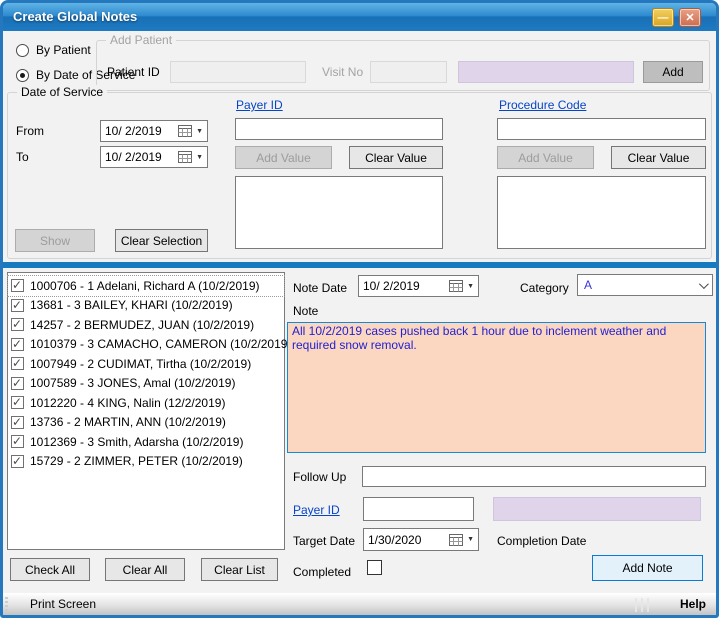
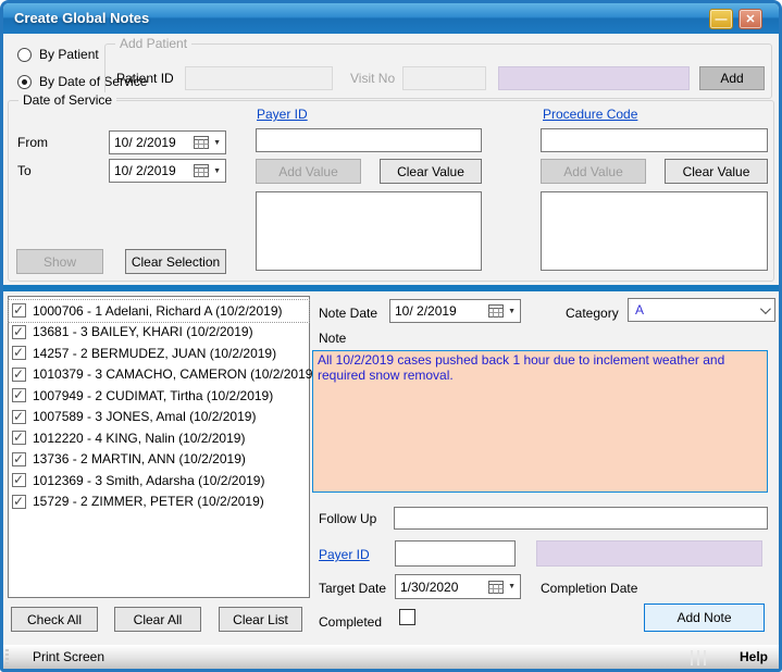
  Create Global Notes
  —
  ✕
  By Patient
  By Date of Service
  Add Patient
  Patient ID
  Visit No
  Add
  Date of Service
  From
  10/ 2/2019
  To
  10/ 2/2019
  Show
  Clear Selection
  Payer ID
  Add Value
  Clear Value
  Procedure Code
  Add Value
  Clear Value
  1000706 - 1 Adelani, Richard A (10/2/2019)
  13681 - 3 BAILEY, KHARI (10/2/2019)
  14257 - 2 BERMUDEZ, JUAN (10/2/2019)
  1010379 - 3 CAMACHO, CAMERON (10/2/2019
  1007949 - 2 CUDIMAT, Tirtha (10/2/2019)
  1007589 - 3 JONES, Amal (10/2/2019)
- 1012220 - 4 KING, Nalin (12/2/2019)
+ 1012220 - 4 KING, Nalin (10/2/2019)
  13736 - 2 MARTIN, ANN (10/2/2019)
  1012369 - 3 Smith, Adarsha (10/2/2019)
  15729 - 2 ZIMMER, PETER (10/2/2019)
  Note Date
  10/ 2/2019
  Category
  A
  Note
  Follow Up
  Payer ID
  Target Date
  1/30/2020
  Completion Date
  Completed
  Check All
  Clear All
  Clear List
  Add Note
  Print Screen
  Help
